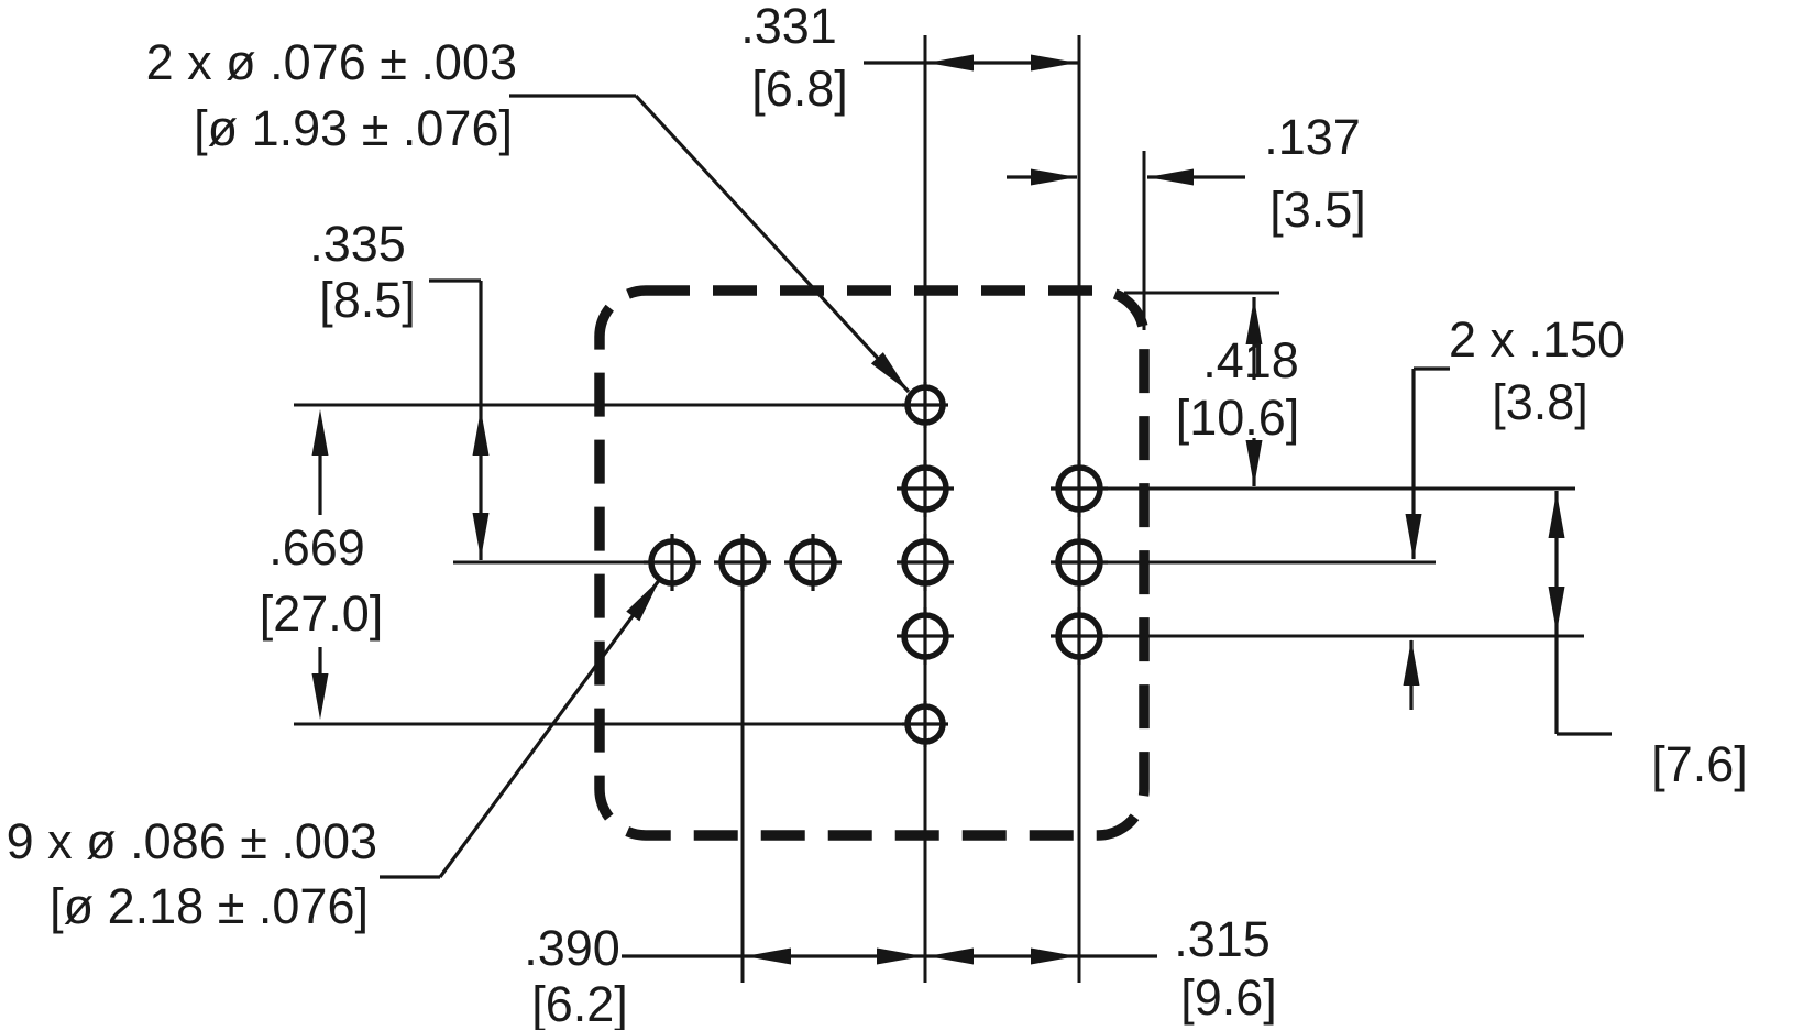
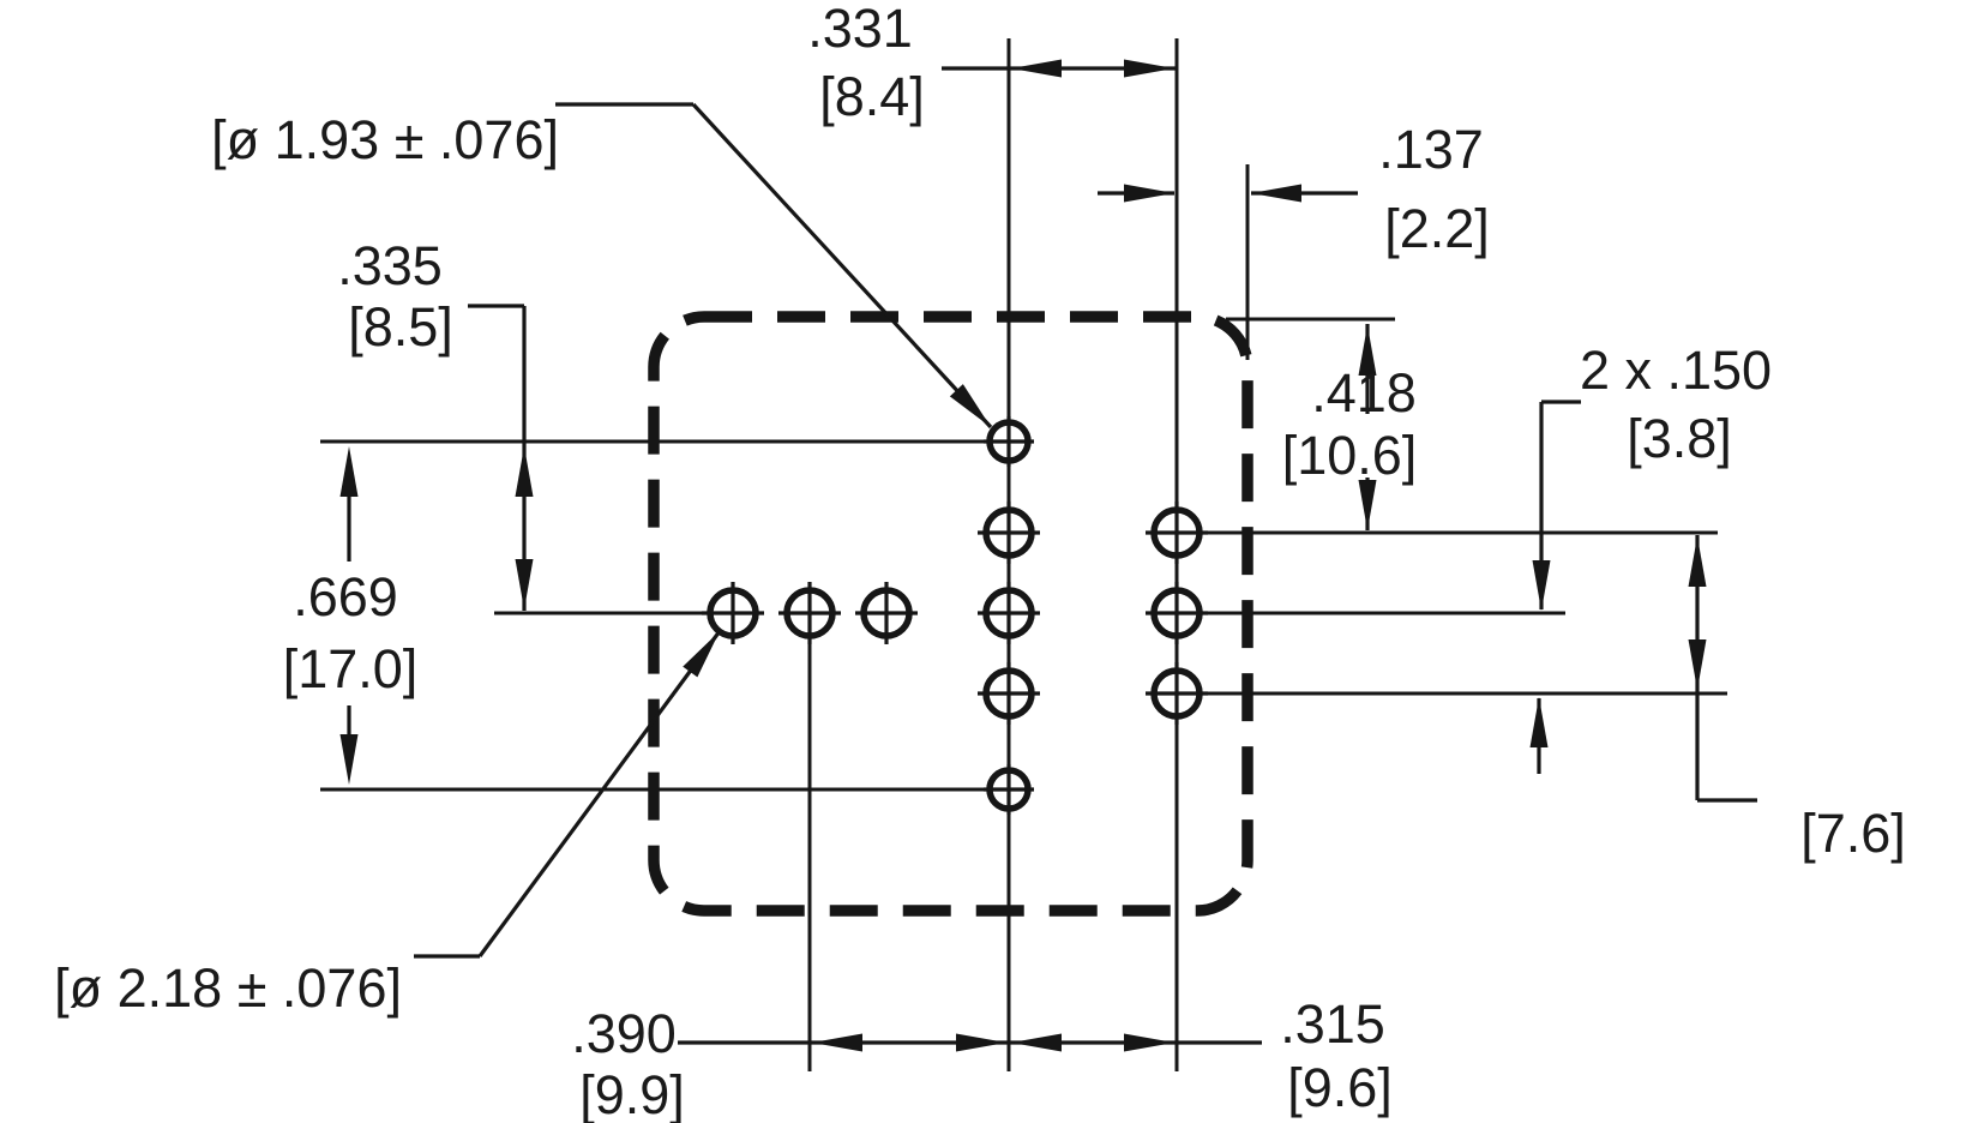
- 2 x ø .076 ± .003
  [ø 1.93 ± .076]
  .331
- [6.8]
+ [8.4]
  .137
- [3.5]
+ [2.2]
  .335
  [8.5]
  .418
  [10.6]
  2 x .150
  [3.8]
  .669
- [27.0]
+ [17.0]
  [7.6]
- 9 x ø .086 ± .003
  [ø 2.18 ± .076]
  .390
- [6.2]
+ [9.9]
  .315
  [9.6]
